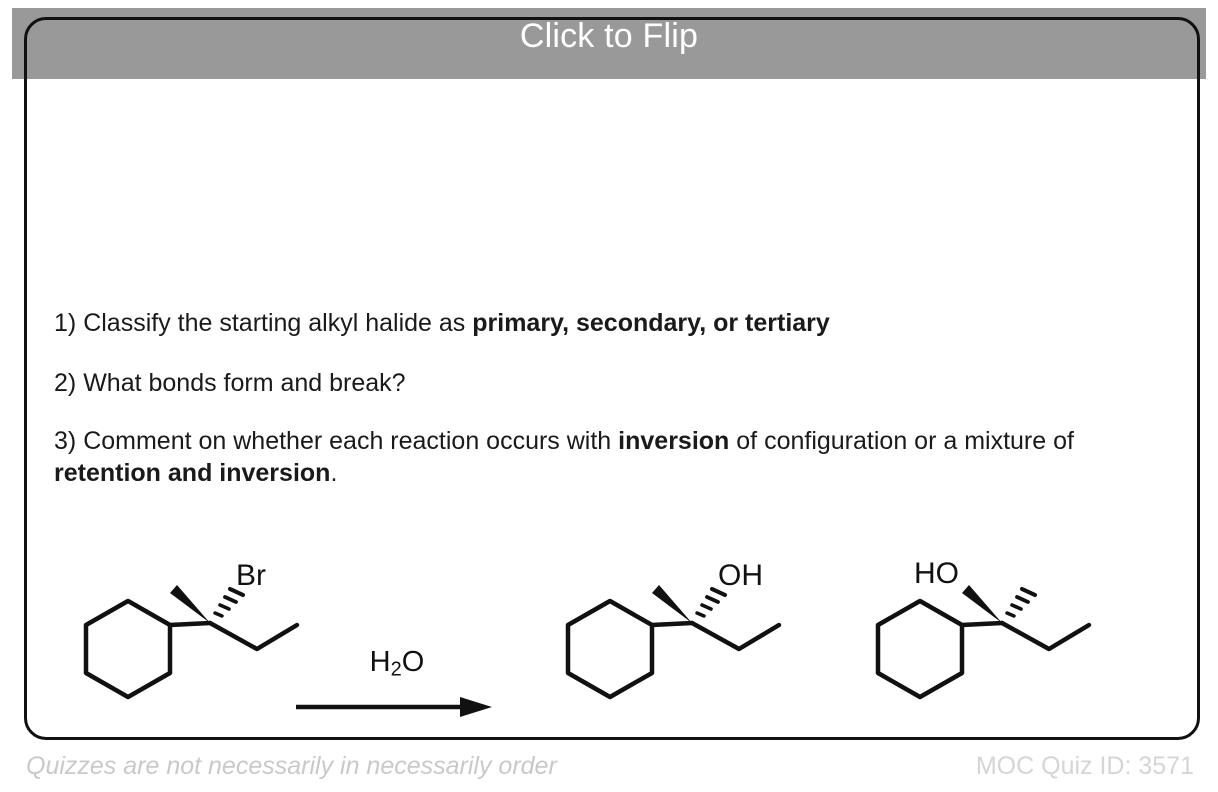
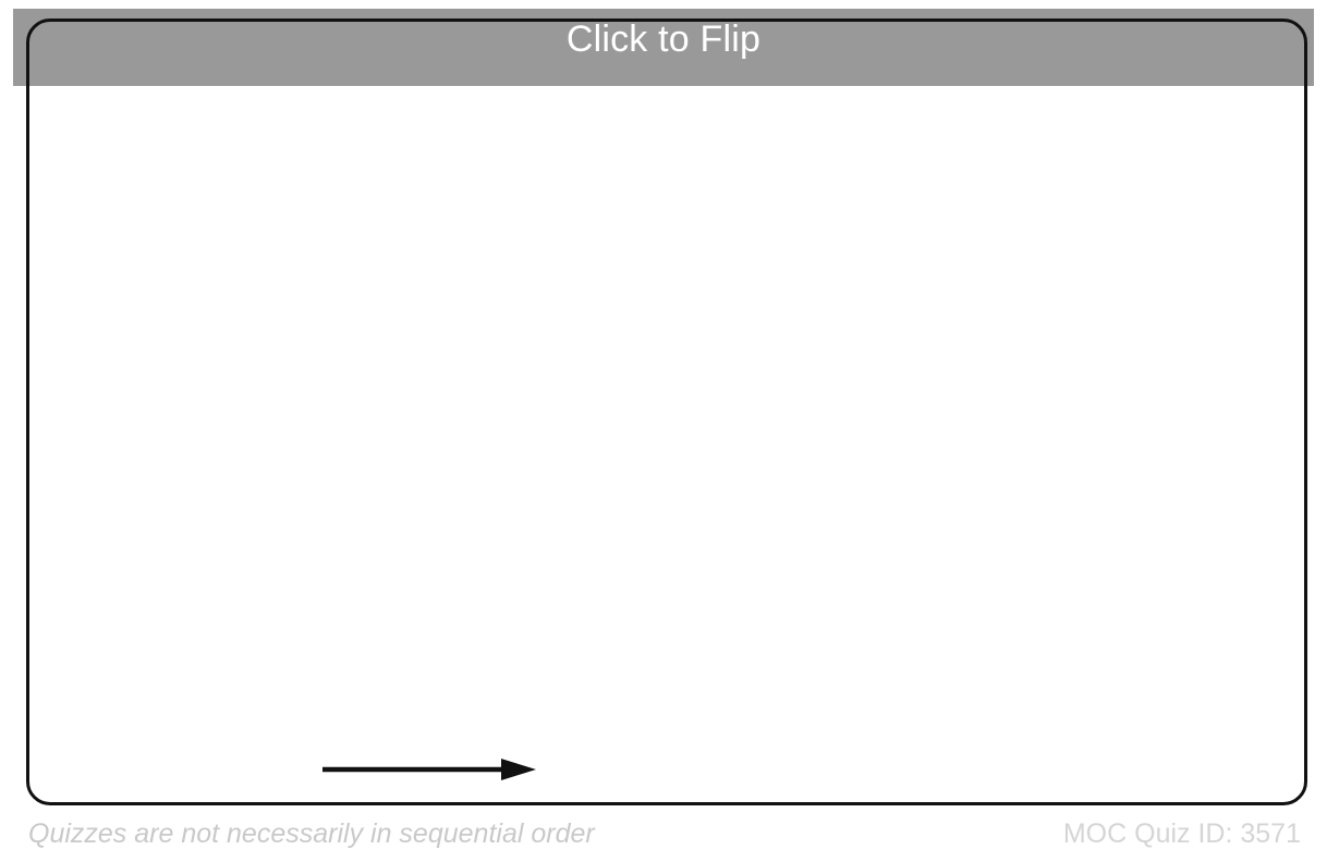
  Click to Flip
- 1) Classify the starting alkyl halide as primary, secondary, or tertiary
- 2) What bonds form and break?
- 3) Comment on whether each reaction occurs with inversion of configuration or a mixture of retention and inversion.
- Br
- H2O
- OH
- HO
- Quizzes are not necessarily in necessarily order
+ Quizzes are not necessarily in sequential order
  MOC Quiz ID: 3571
